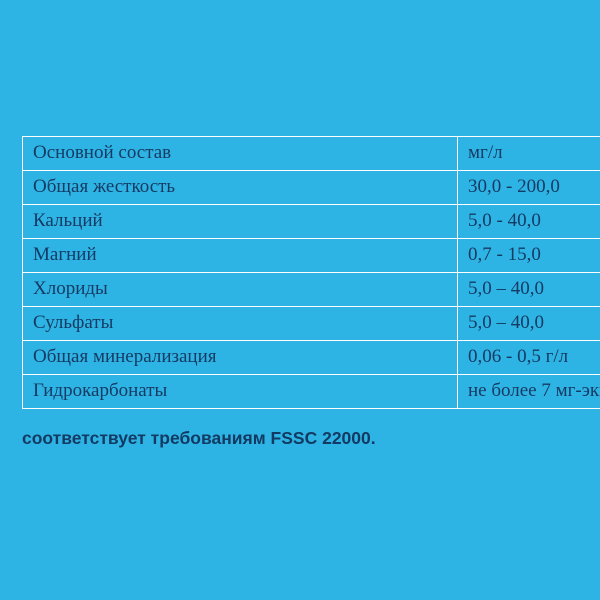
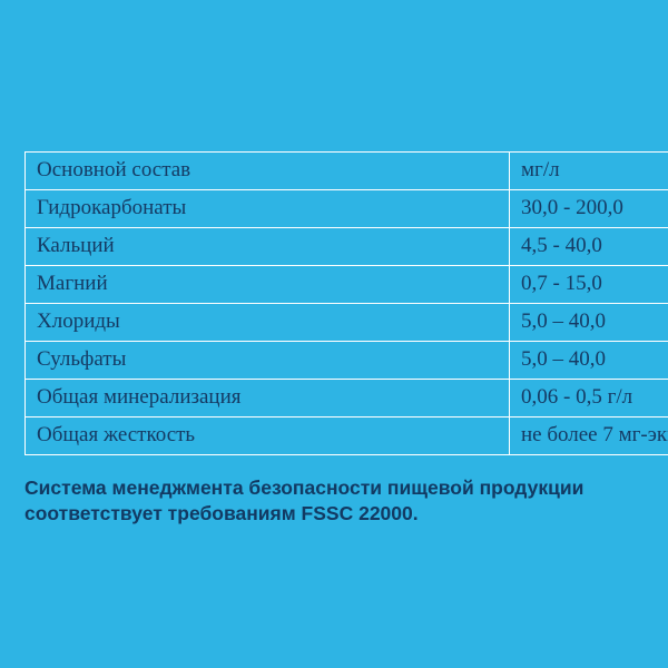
  Основной состав	мг/л
- Общая жесткость	30,0 - 200,0
+ Гидрокарбонаты	30,0 - 200,0
- Кальций	5,0 - 40,0
+ Кальций	4,5 - 40,0
  Магний	0,7 - 15,0
  Хлориды	5,0 – 40,0
  Сульфаты	5,0 – 40,0
  Общая минерализация	0,06 - 0,5 г/л
- Гидрокарбонаты	не более 7 мг-эк
+ Общая жесткость	не более 7 мг-эк
+ Система менеджмента безопасности пищевой продукции
  соответствует требованиям FSSC 22000.
